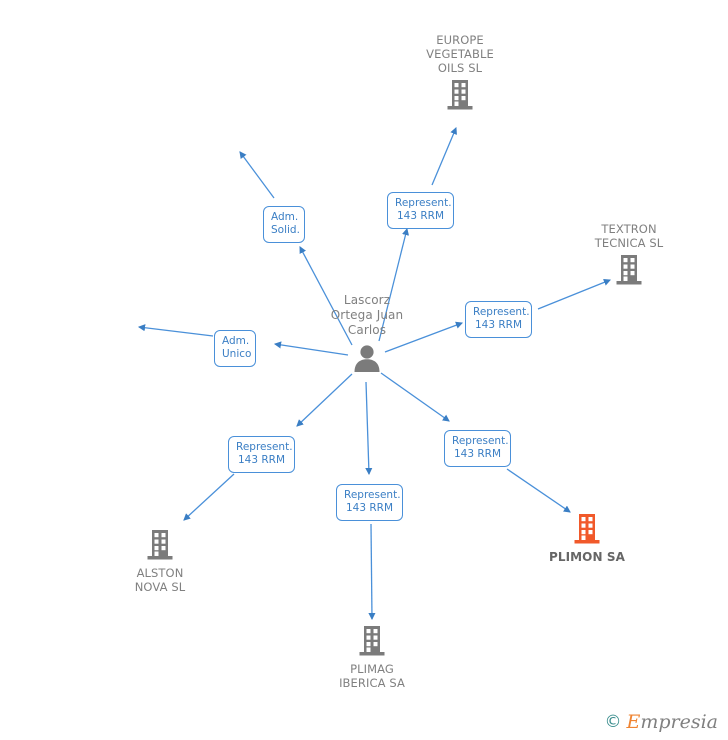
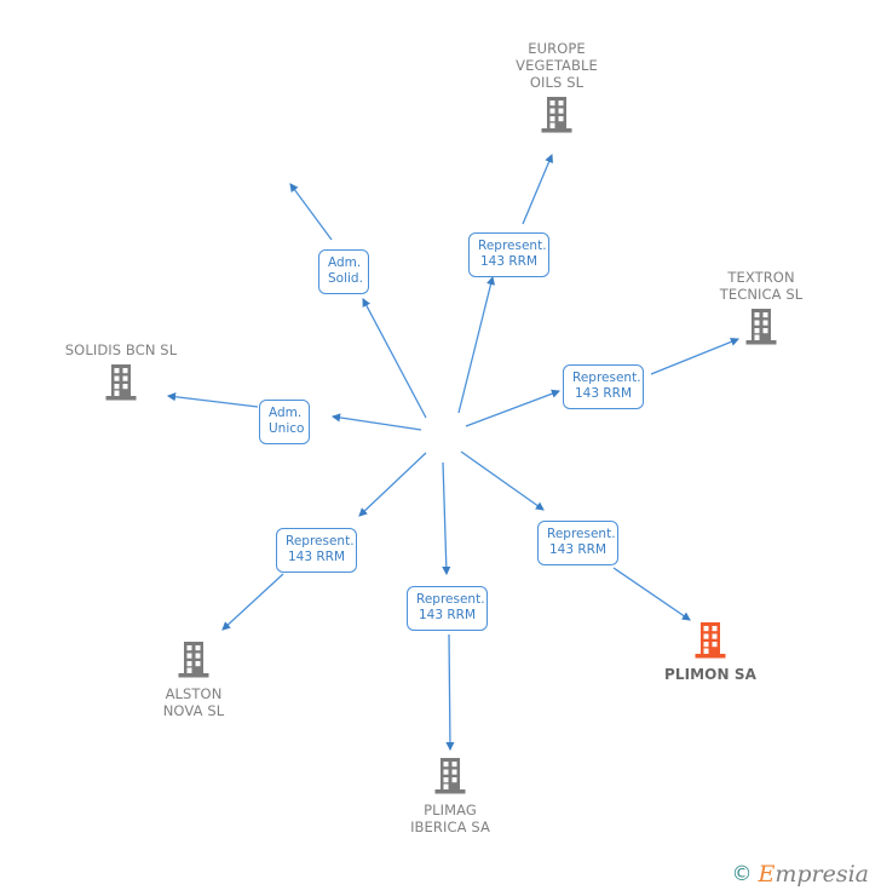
  EUROPE
  VEGETABLE
  OILS SL
  TEXTRON
  TECNICA SL
+ SOLIDIS BCN SL
  ALSTON
  NOVA SL
  PLIMAG
  IBERICA SA
  PLIMON SA
- Lascorz
- Ortega Juan
- Carlos
  Adm.
  Solid.
  Represent.
  143 RRM
  Represent.
  143 RRM
  Adm.
  Unico
  Represent.
  143 RRM
  Represent.
  143 RRM
  Represent.
  143 RRM
  ©
  Empresia
